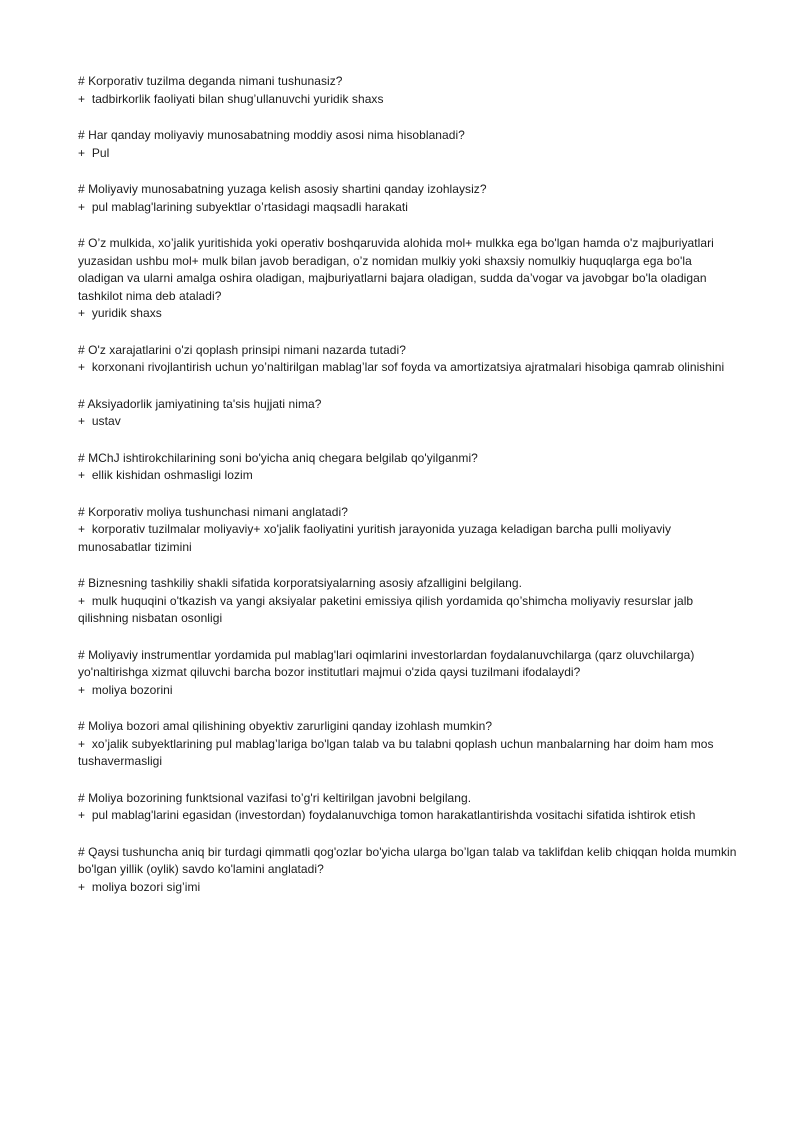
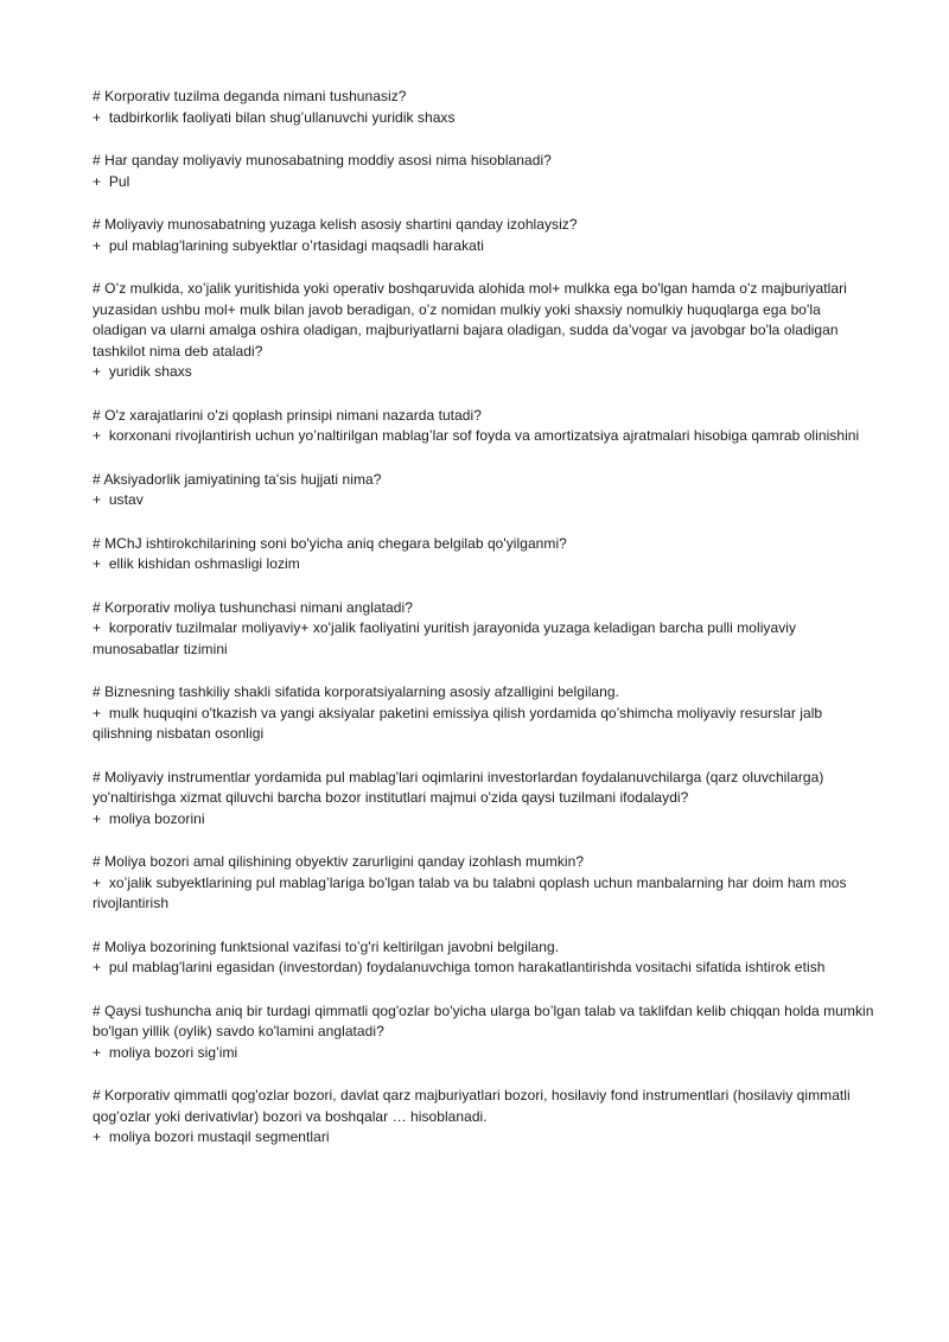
  # Korporativ tuzilma deganda nimani tushunasiz?
  + tadbirkorlik faoliyati bilan shug’ullanuvchi yuridik shaxs
  # Har qanday moliyaviy munosabatning moddiy asosi nima hisoblanadi?
  + Pul
  # Moliyaviy munosabatning yuzaga kelish asosiy shartini qanday izohlaysiz?
  + pul mablag'larining subyektlar o’rtasidagi maqsadli harakati
  # O’z mulkida, xo’jalik yuritishida yoki operativ boshqaruvida alohida mol+ mulkka ega bo'lgan hamda o'z majburiyatlari yuzasidan ushbu mol+ mulk bilan javob beradigan, o’z nomidan mulkiy yoki shaxsiy nomulkiy huquqlarga ega bo'la oladigan va ularni amalga oshira oladigan, majburiyatlarni bajara oladigan, sudda da’vogar va javobgar bo'la oladigan tashkilot nima deb ataladi?
  + yuridik shaxs
  # O'z xarajatlarini o'zi qoplash prinsipi nimani nazarda tutadi?
  + korxonani rivojlantirish uchun yo’naltirilgan mablag’lar sof foyda va amortizatsiya ajratmalari hisobiga qamrab olinishini
  # Aksiyadorlik jamiyatining ta'sis hujjati nima?
  + ustav
  # MChJ ishtirokchilarining soni bo'yicha aniq chegara belgilab qo'yilganmi?
  + ellik kishidan oshmasligi lozim
  # Korporativ moliya tushunchasi nimani anglatadi?
  + korporativ tuzilmalar moliyaviy+ xo'jalik faoliyatini yuritish jarayonida yuzaga keladigan barcha pulli moliyaviy munosabatlar tizimini
  # Biznesning tashkiliy shakli sifatida korporatsiyalarning asosiy afzalligini belgilang.
  + mulk huquqini o'tkazish va yangi aksiyalar paketini emissiya qilish yordamida qo’shimcha moliyaviy resurslar jalb qilishning nisbatan osonligi
  # Moliyaviy instrumentlar yordamida pul mablag'lari oqimlarini investorlardan foydalanuvchilarga (qarz oluvchilarga) yo'naltirishga xizmat qiluvchi barcha bozor institutlari majmui o'zida qaysi tuzilmani ifodalaydi?
  + moliya bozorini
  # Moliya bozori amal qilishining obyektiv zarurligini qanday izohlash mumkin?
- + xo’jalik subyektlarining pul mablag’lariga bo'lgan talab va bu talabni qoplash uchun manbalarning har doim ham mos tushavermasligi
+ + xo’jalik subyektlarining pul mablag’lariga bo'lgan talab va bu talabni qoplash uchun manbalarning har doim ham mos rivojlantirish
  # Moliya bozorining funktsional vazifasi to’g'ri keltirilgan javobni belgilang.
  + pul mablag'larini egasidan (investordan) foydalanuvchiga tomon harakatlantirishda vositachi sifatida ishtirok etish
  # Qaysi tushuncha aniq bir turdagi qimmatli qog'ozlar bo'yicha ularga bo’lgan talab va taklifdan kelib chiqqan holda mumkin bo'lgan yillik (oylik) savdo ko'lamini anglatadi?
  + moliya bozori sig’imi
+ # Korporativ qimmatli qog'ozlar bozori, davlat qarz majburiyatlari bozori, hosilaviy fond instrumentlari (hosilaviy qimmatli qog’ozlar yoki derivativlar) bozori va boshqalar … hisoblanadi.
+ + moliya bozori mustaqil segmentlari
